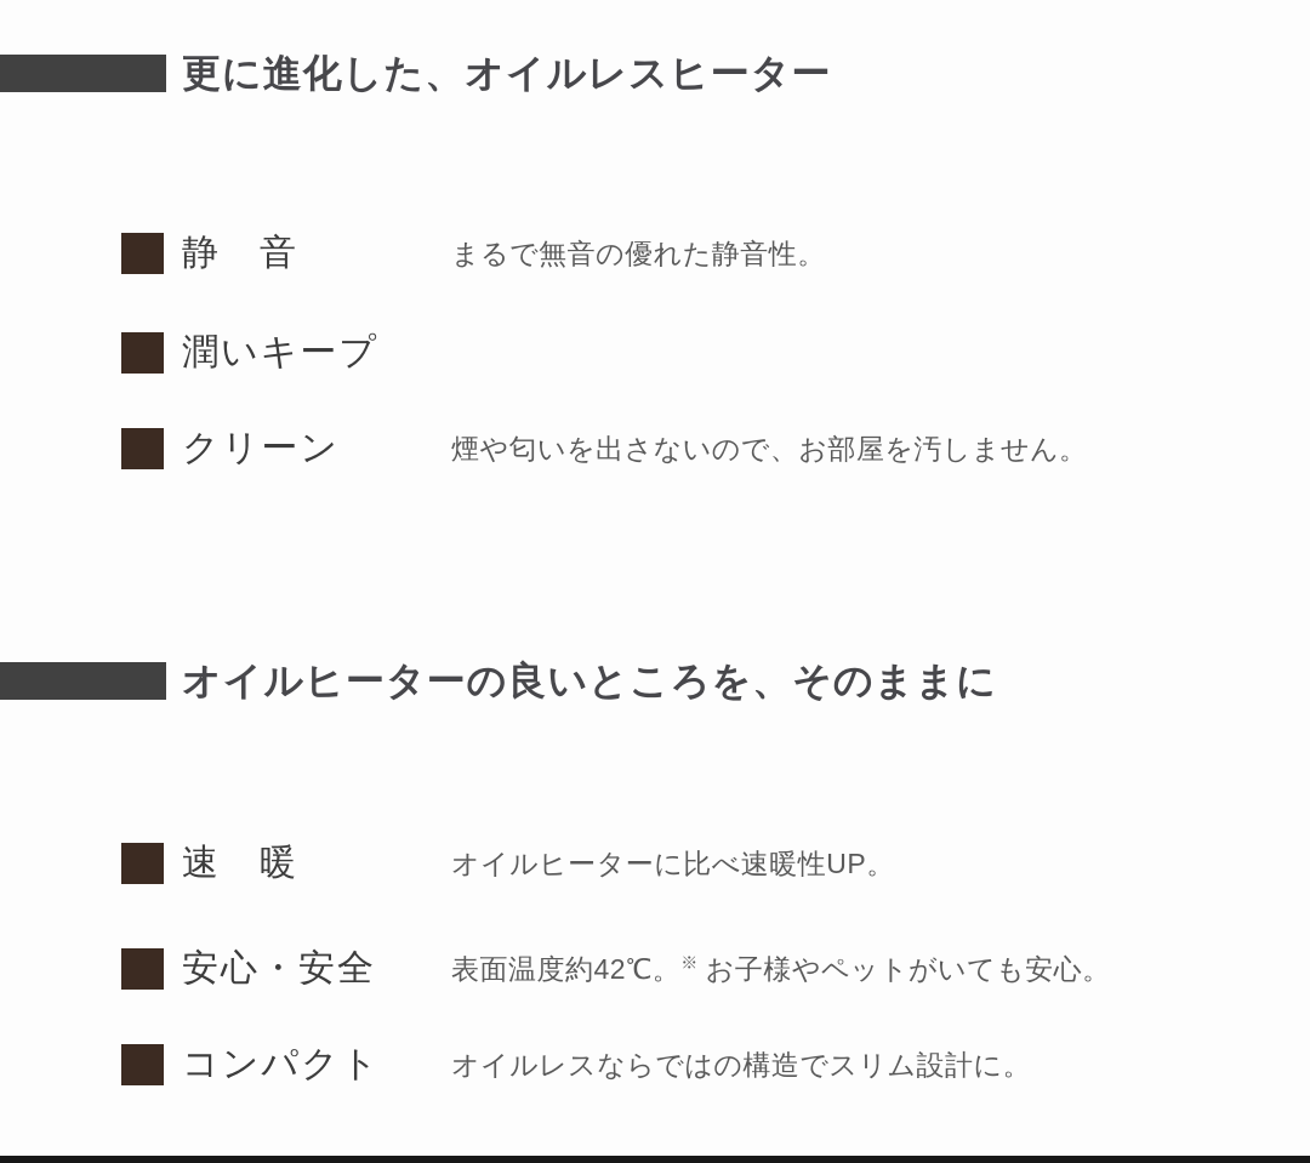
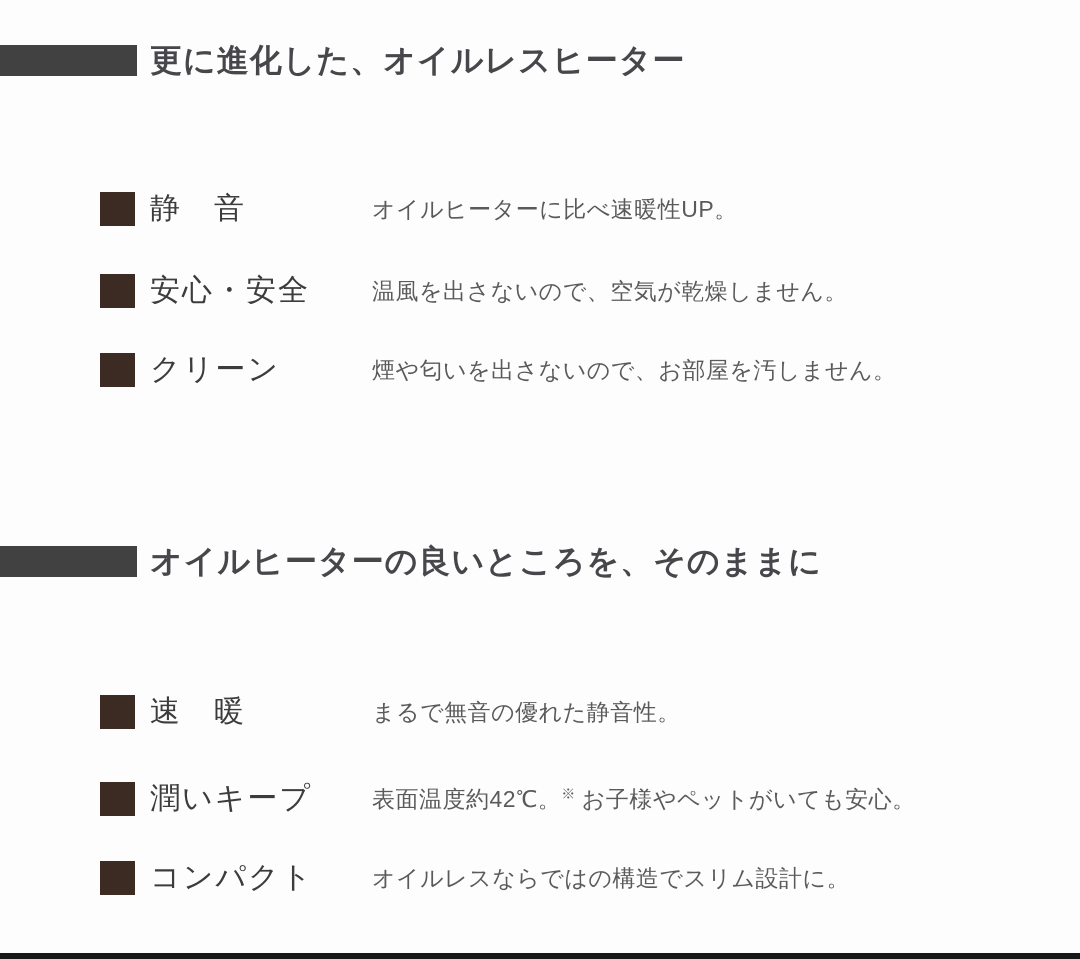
  更に進化した、オイルレスヒーター
  静 音
- まるで無音の優れた静音性。
+ オイルヒーターに比べ速暖性UP。
- 潤いキープ
+ 安心・安全
+ 温風を出さないので、空気が乾燥しません。
  クリーン
  煙や匂いを出さないので、お部屋を汚しません。
  オイルヒーターの良いところを、そのままに
  速 暖
- オイルヒーターに比べ速暖性UP。
+ まるで無音の優れた静音性。
- 安心・安全
+ 潤いキープ
  表面温度約42℃。※ お子様やペットがいても安心。
  コンパクト
  オイルレスならではの構造でスリム設計に。
